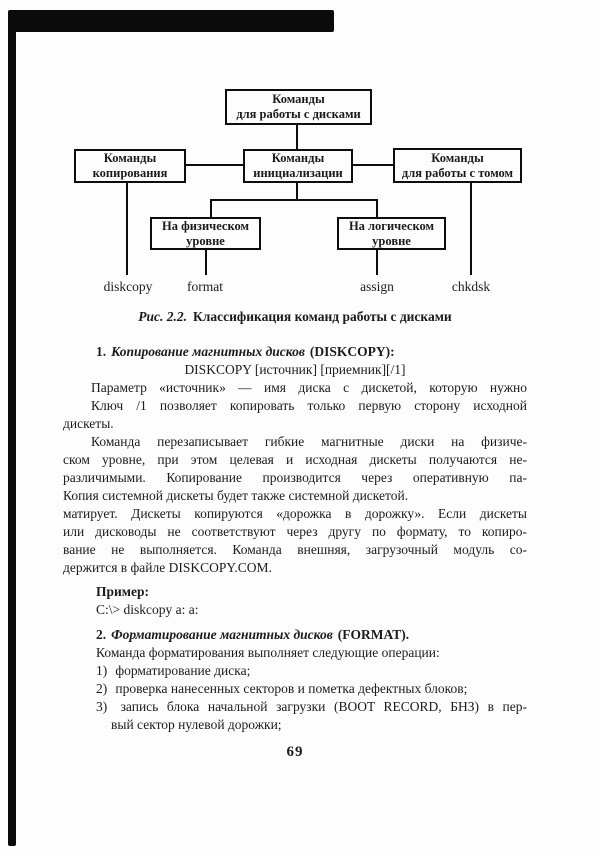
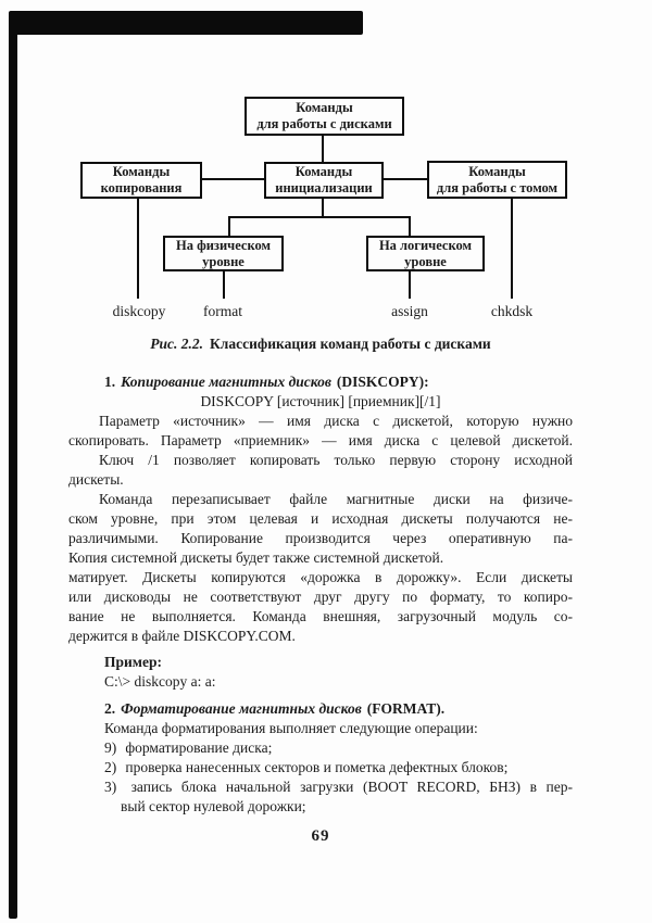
  Команды
  для работы с дисками
  Команды
  копирования
  Команды
  инициализации
  Команды
  для работы с томом
  На физическом
  уровне
  На логическом
  уровне
  diskcopy
  format
  assign
  chkdsk
  Рис. 2.2. Классификация команд работы с дисками
  1. Копирование магнитных дисков (DISKCOPY):
  DISKCOPY [источник] [приемник][/1]
  Параметр «источник» — имя диска с дискетой, которую нужно
+ скопировать. Параметр «приемник» — имя диска с целевой дискетой.
  Ключ /1 позволяет копировать только первую сторону исходной
  дискеты.
- Команда перезаписывает гибкие магнитные диски на физиче-
+ Команда перезаписывает файле магнитные диски на физиче-
  ском уровне, при этом целевая и исходная дискеты получаются не-
  различимыми. Копирование производится через оперативную па-
  Копия системной дискеты будет также системной дискетой.
  матирует. Дискеты копируются «дорожка в дорожку». Если дискеты
- или дисководы не соответствуют через другу по формату, то копиро-
+ или дисководы не соответствуют друг другу по формату, то копиро-
  вание не выполняется. Команда внешняя, загрузочный модуль со-
  держится в файле DISKCOPY.COM.
  Пример:
  C:\> diskcopy a: a:
  2. Форматирование магнитных дисков (FORMAT).
  Команда форматирования выполняет следующие операции:
- 1) форматирование диска;
+ 9) форматирование диска;
  2) проверка нанесенных секторов и пометка дефектных блоков;
  3) запись блока начальной загрузки (BOOT RECORD, БНЗ) в пер-
  вый сектор нулевой дорожки;
  69
